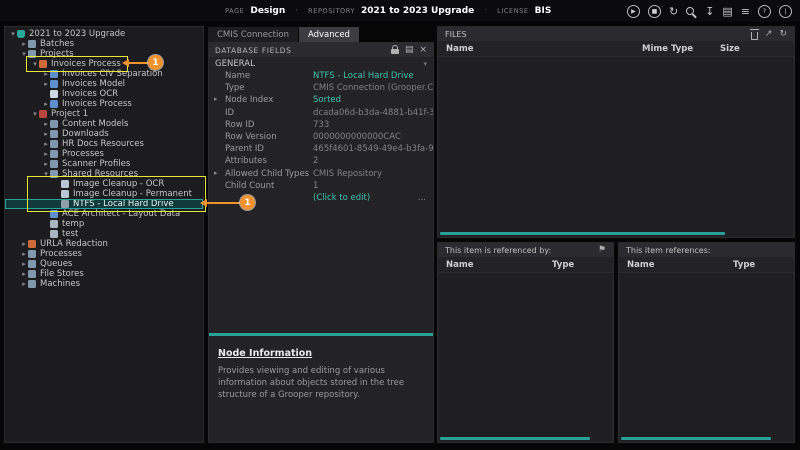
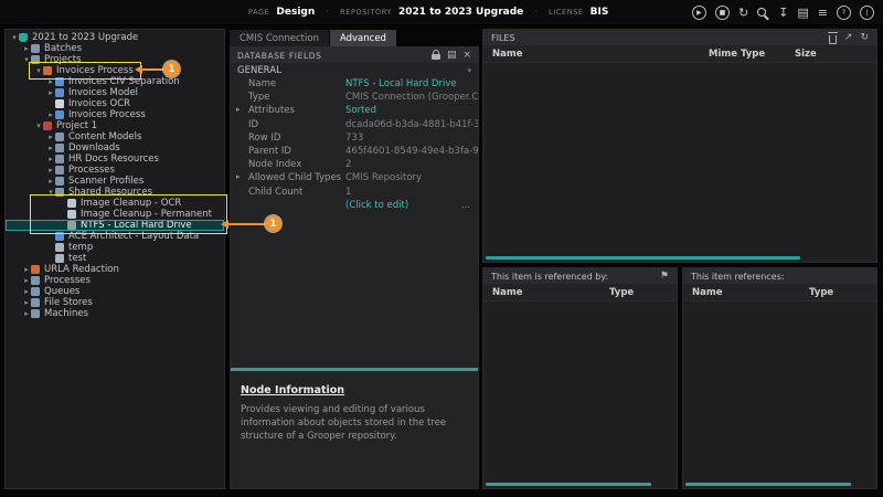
  PAGE
  Design
  ·
  REPOSITORY
  2021 to 2023 Upgrade
  ·
  LICENSE
  BIS
  ↻
  ↧
  ▤
  ≡
  ▾
  2021 to 2023 Upgrade
  ▸
  Batches
  ▾
  Projects
  ▾
  Invoices Process
  ▸
  Invoices CIV Separation
  ▸
  Invoices Model
  Invoices OCR
  ▸
  Invoices Process
  ▾
  Project 1
  ▸
  Content Models
  ▸
  Downloads
  ▸
  HR Docs Resources
  ▸
  Processes
  ▸
  Scanner Profiles
  ▾
  Shared Resources
  Image Cleanup - OCR
  Image Cleanup - Permanent
  NTFS - Local Hard Drive
  ACE Architect - Layout Data
  temp
  test
  ▸
  URLA Redaction
  ▸
  Processes
  ▸
  Queues
  ▸
  File Stores
  ▸
  Machines
  CMIS Connection
  Advanced
  DATABASE FIELDS
  ▤
  ×
  GENERAL
  ▾
  Name
  NTFS - Local Hard Drive
  Type
  ▸
- Node Index
+ Attributes
  Sorted
  ID
  Row ID
  733
- Row Version
- 0000000000000CAC
  Parent ID
- Attributes
+ Node Index
  2
  ▸
  Allowed Child Types
  CMIS Repository
  Child Count
  1
  (Click to edit)
  ...
  Node Information
  Provides viewing and editing of various information about objects stored in the tree structure of a Grooper repository.
  FILES
  ↗
  ↻
  Name
  Mime Type
  Size
  This item is referenced by:
  ⚑
  Name
  Type
  This item references:
  Name
  Type
  1
  1
